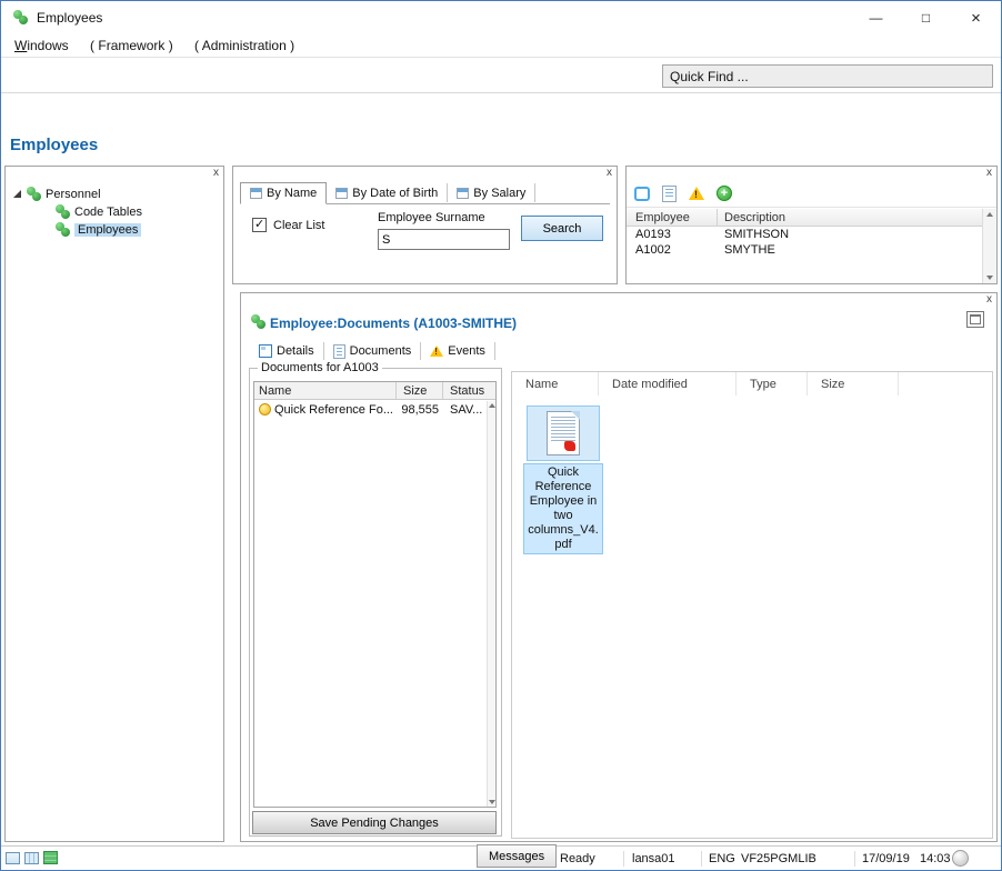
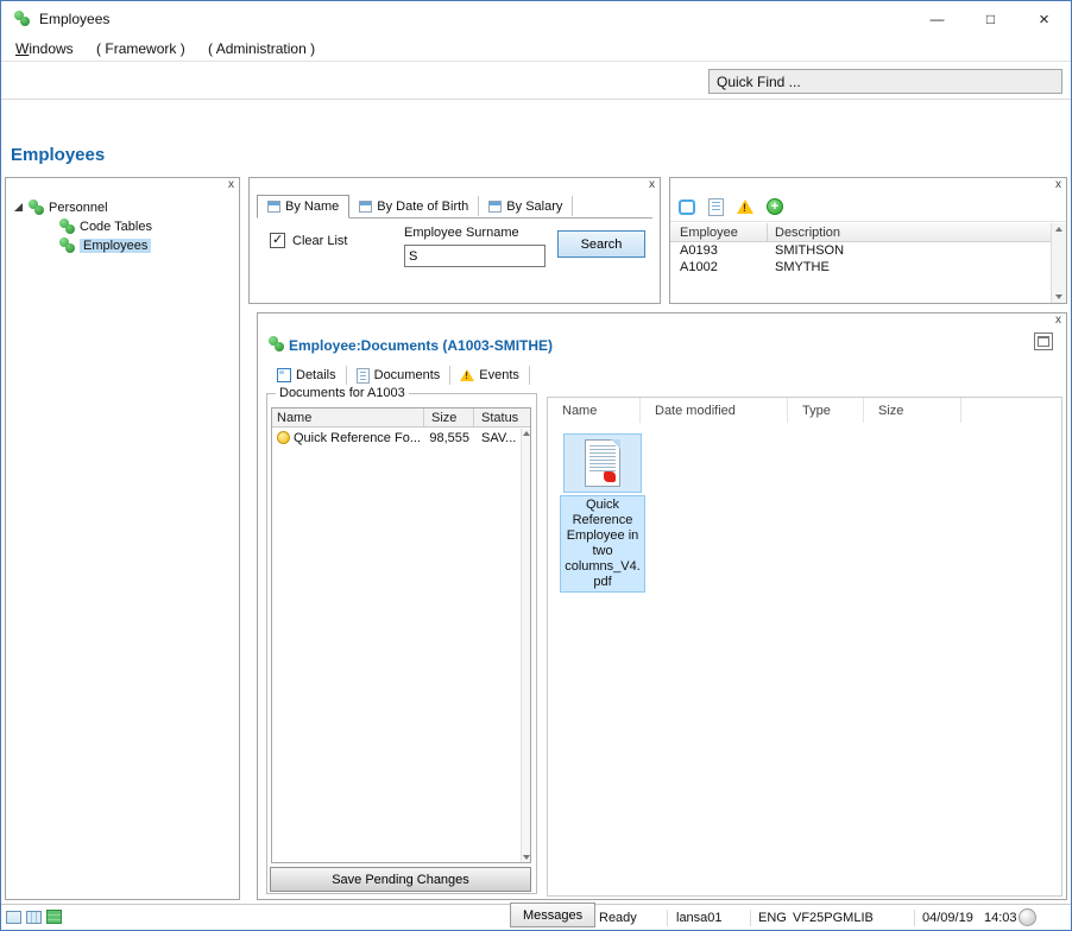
  Employees
  —
  □
  ×
  Windows ( Framework ) ( Administration )
  Quick Find ...
  Employees
  x
  Personnel
  Code Tables
  Employees
  x
  By Name
  By Date of Birth
  By Salary
  Clear List
  Employee Surname
  S
  Search
  x
  Employee
  Description
  A0193
  SMITHSON
  A1002
  SMYTHE
  x
  Employee:Documents (A1003-SMITHE)
  Details
  Documents
  Events
  Documents for A1003
  Name
  Size
  Status
  Quick Reference Fo...
  98,555
  SAV...
  Save Pending Changes
  Name
  Date modified
  Type
  Size
  Quick Reference Employee in two columns_V4.pdf
  Messages
  Ready
  lansa01
  ENG
  VF25PGMLIB
- 17/09/19
+ 04/09/19
  14:03
